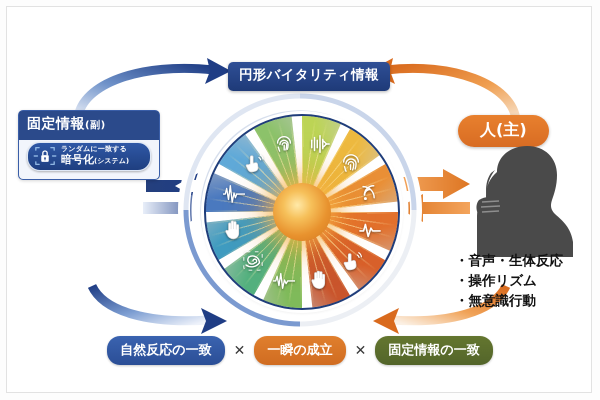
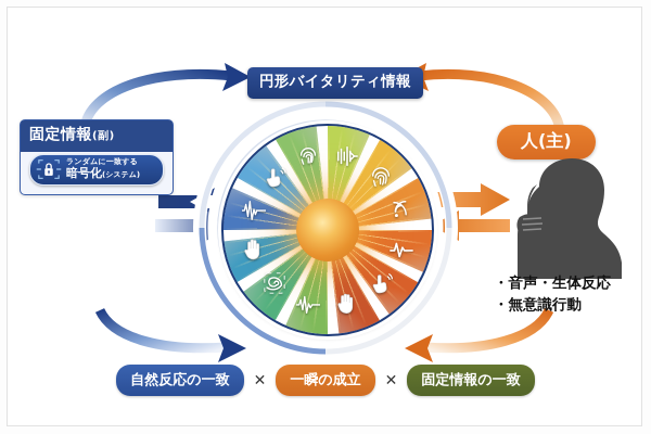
  円形バイタリティ情報
  固定情報(副)
  ランダムに一致する
  暗号化(システム)
  人(主)
  ・音声・生体反応
- ・操作リズム
  ・無意識行動
  自然反応の一致
  ✕
  一瞬の成立
  ✕
  固定情報の一致
